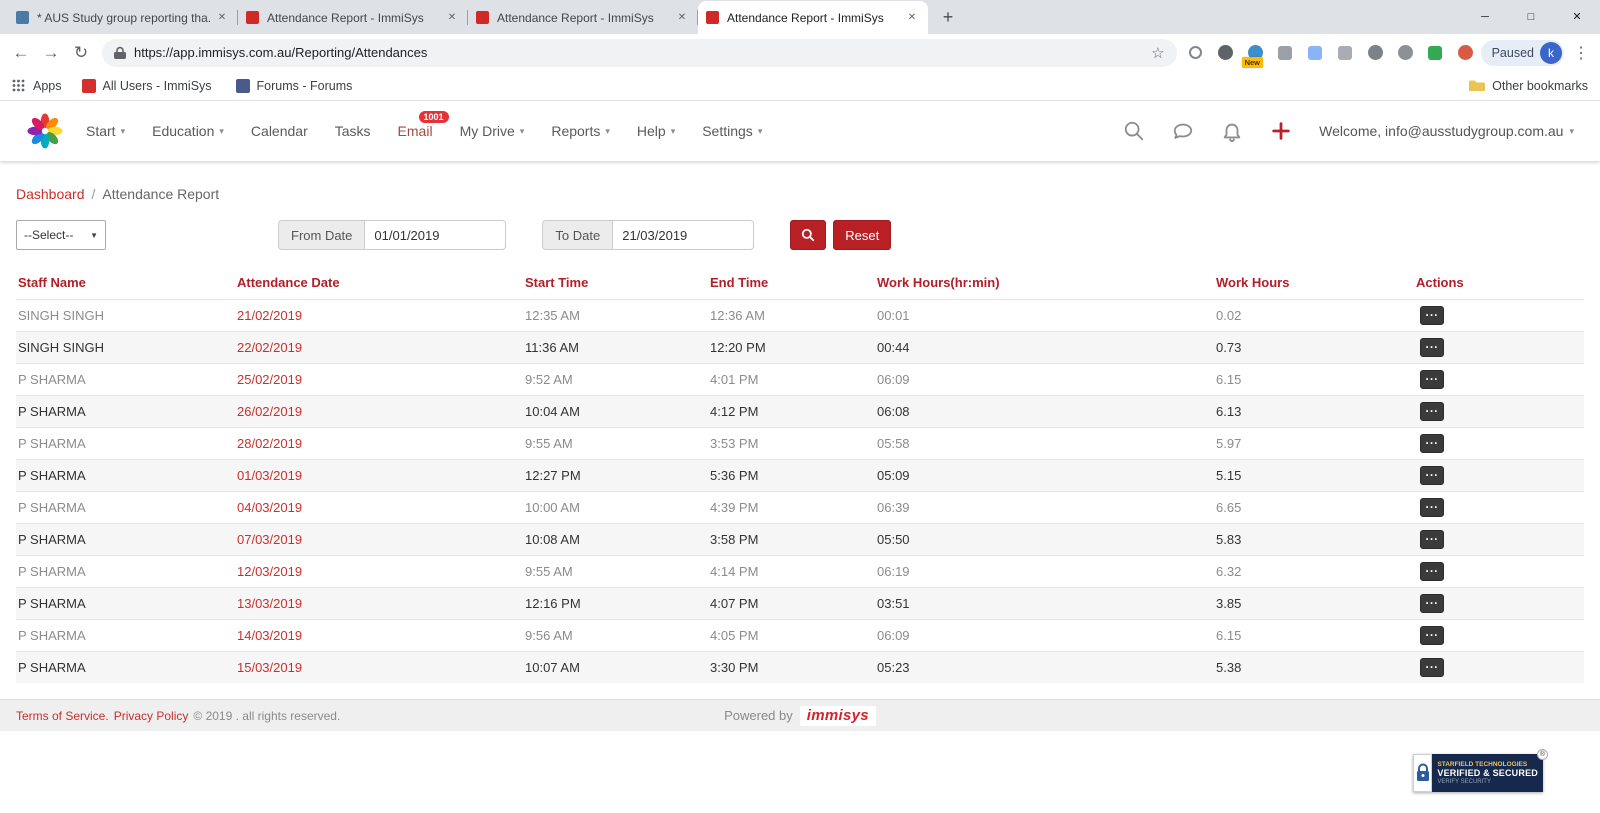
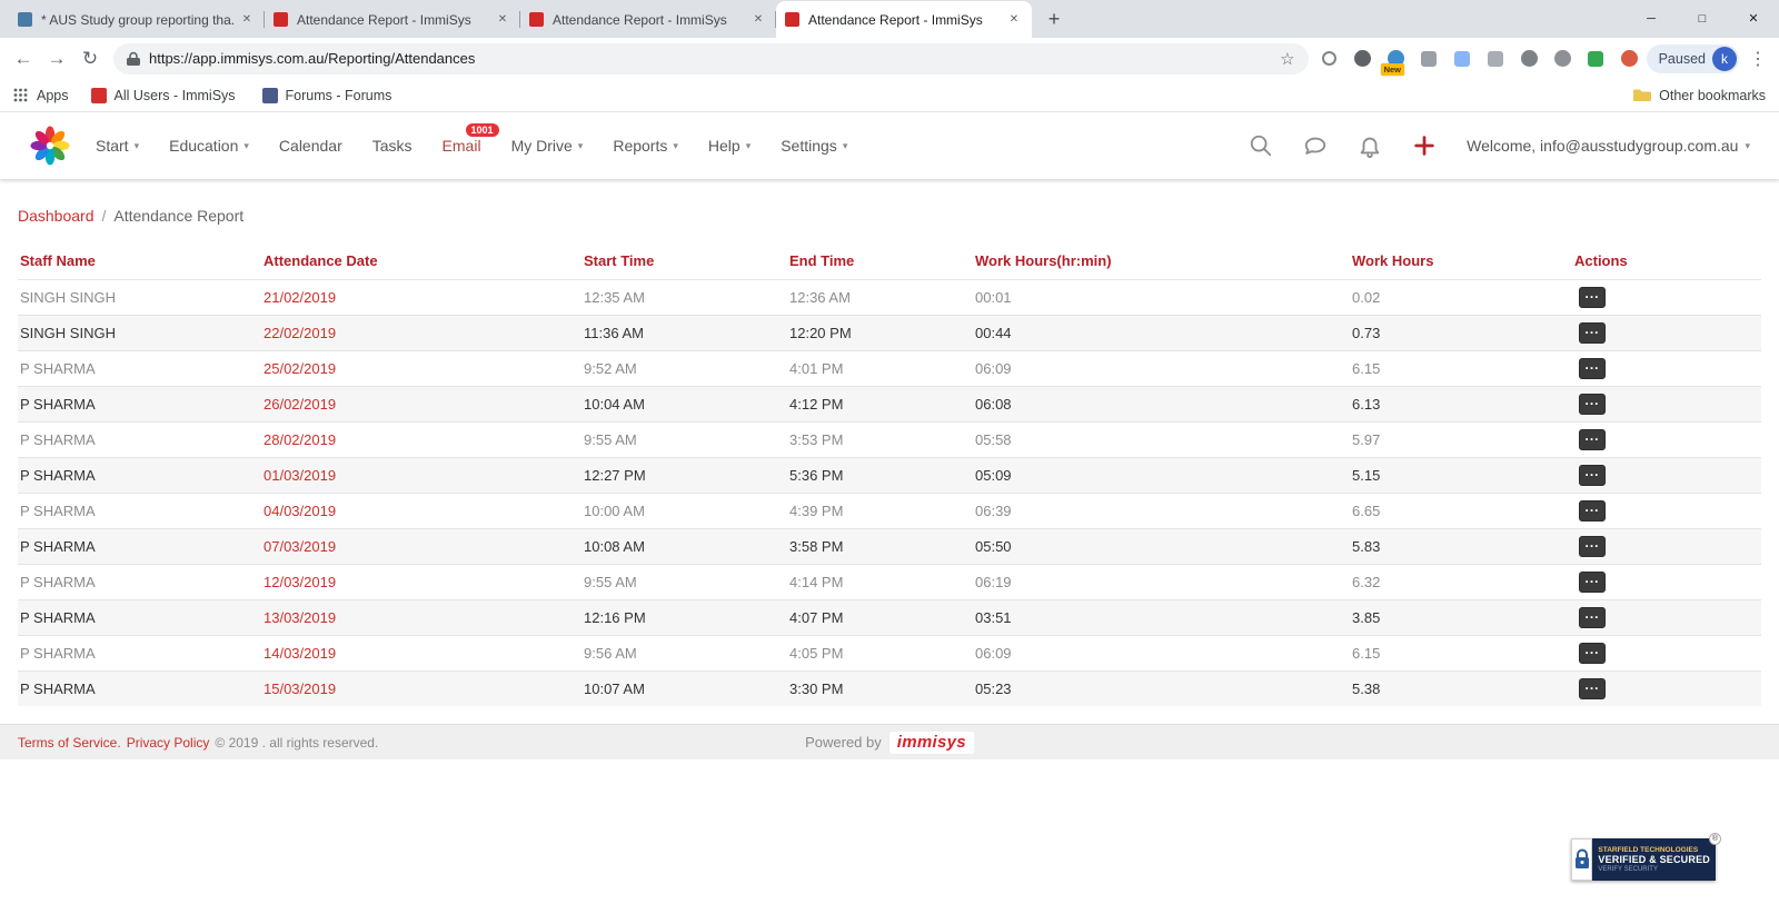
  * AUS Study group reporting tha.
  ✕
  Attendance Report - ImmiSys
  ✕
  Attendance Report - ImmiSys
  ✕
  Attendance Report - ImmiSys
  ✕
  +
  ─
  □
  ✕
  ←
  →
  ↻
  https://app.immisys.com.au/Reporting/Attendances
  ☆
  New
  Paused
  k
  ⋮
  Apps
  All Users - ImmiSys
  Forums - Forums
  Other bookmarks
  Start
  ▾
  Education
  ▾
  Calendar
  Tasks
  Email
  1001
  My Drive
  ▾
  Reports
  ▾
  Help
  ▾
  Settings
  ▾
  Welcome, info@ausstudygroup.com.au
  ▾
  Dashboard / Attendance Report
- --Select--
- ▼
- From Date
- 01/01/2019
- To Date
- 21/03/2019
- Reset
  Staff Name
  Attendance Date
  Start Time
  End Time
  Work Hours(hr:min)
  Work Hours
  Actions
  SINGH SINGH
  21/02/2019
  12:35 AM
  12:36 AM
  00:01
  0.02
  ...
  SINGH SINGH
  22/02/2019
  11:36 AM
  12:20 PM
  00:44
  0.73
  ...
  P SHARMA
  25/02/2019
  9:52 AM
  4:01 PM
  06:09
  6.15
  ...
  P SHARMA
  26/02/2019
  10:04 AM
  4:12 PM
  06:08
  6.13
  ...
  P SHARMA
  28/02/2019
  9:55 AM
  3:53 PM
  05:58
  5.97
  ...
  P SHARMA
  01/03/2019
  12:27 PM
  5:36 PM
  05:09
  5.15
  ...
  P SHARMA
  04/03/2019
  10:00 AM
  4:39 PM
  06:39
  6.65
  ...
  P SHARMA
  07/03/2019
  10:08 AM
  3:58 PM
  05:50
  5.83
  ...
  P SHARMA
  12/03/2019
  9:55 AM
  4:14 PM
  06:19
  6.32
  ...
  P SHARMA
  13/03/2019
  12:16 PM
  4:07 PM
  03:51
  3.85
  ...
  P SHARMA
  14/03/2019
  9:56 AM
  4:05 PM
  06:09
  6.15
  ...
  P SHARMA
  15/03/2019
  10:07 AM
  3:30 PM
  05:23
  5.38
  ...
  Terms of Service.
  Privacy Policy
  © 2019 . all rights reserved.
  Powered by
  immisys
  VERIFIED & SECURED
